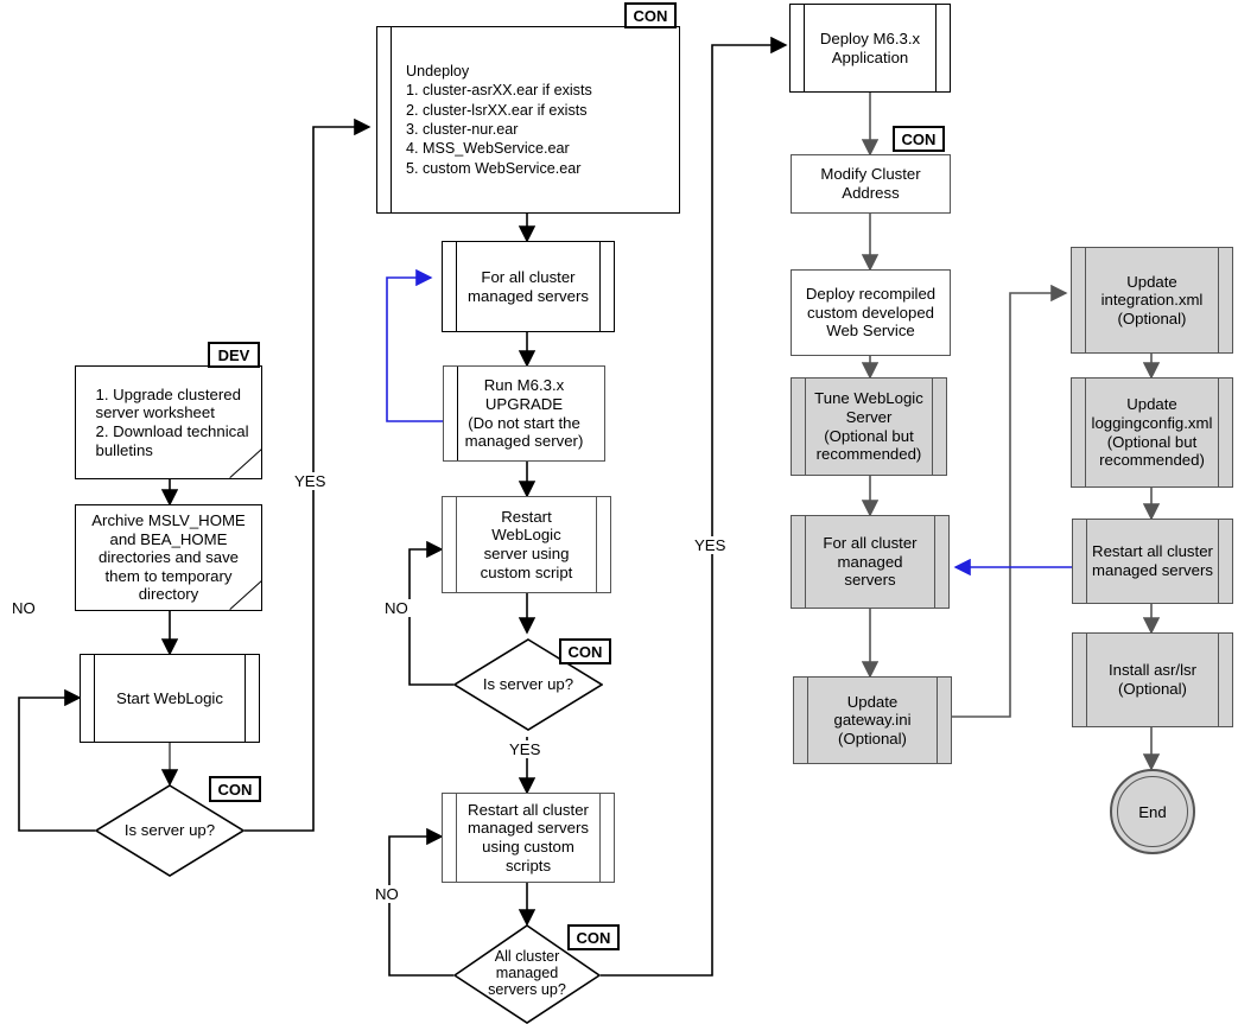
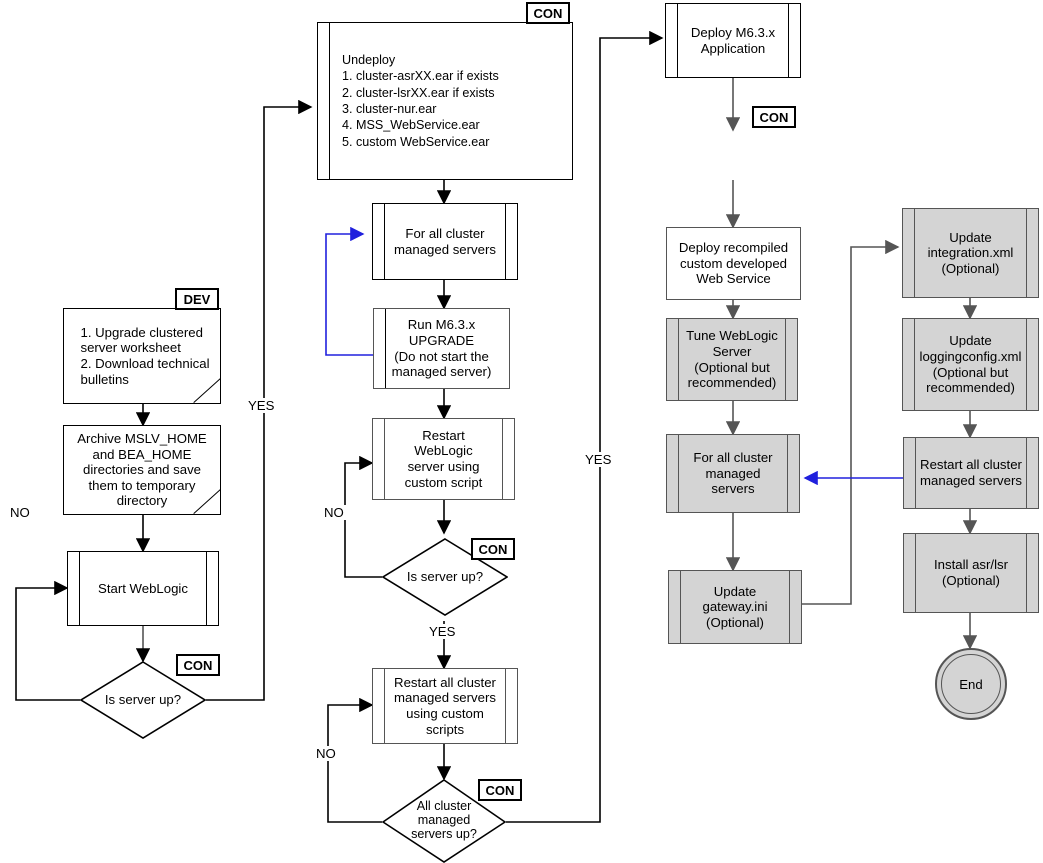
  DEV
  1. Upgrade clustered
  server worksheet
  2. Download technical
  bulletins
  Archive MSLV_HOME
  and BEA_HOME
  directories and save
  them to temporary
  directory
  Start WebLogic
  CON
  Is server up?
  NO
  YES
  CON
  Undeploy
  1. cluster-asrXX.ear if exists
  2. cluster-lsrXX.ear if exists
  3. cluster-nur.ear
  4. MSS_WebService.ear
  5. custom WebService.ear
  For all cluster
  managed servers
  Run M6.3.x
  UPGRADE
  (Do not start the
  managed server)
  Restart
  WebLogic
  server using
  custom script
  CON
  Is server up?
  NO
  YES
  Restart all cluster
  managed servers
  using custom
  scripts
  CON
  All cluster
  managed
  servers up?
  NO
  YES
  Deploy M6.3.x
  Application
  CON
- Modify Cluster
- Address
  Deploy recompiled
  custom developed
  Web Service
  Tune WebLogic
  Server
  (Optional but
  recommended)
  For all cluster
  managed
  servers
  Update
  gateway.ini
  (Optional)
  Update
  integration.xml
  (Optional)
  Update
  loggingconfig.xml
  (Optional but
  recommended)
  Restart all cluster
  managed servers
  Install asr/lsr
  (Optional)
  End
